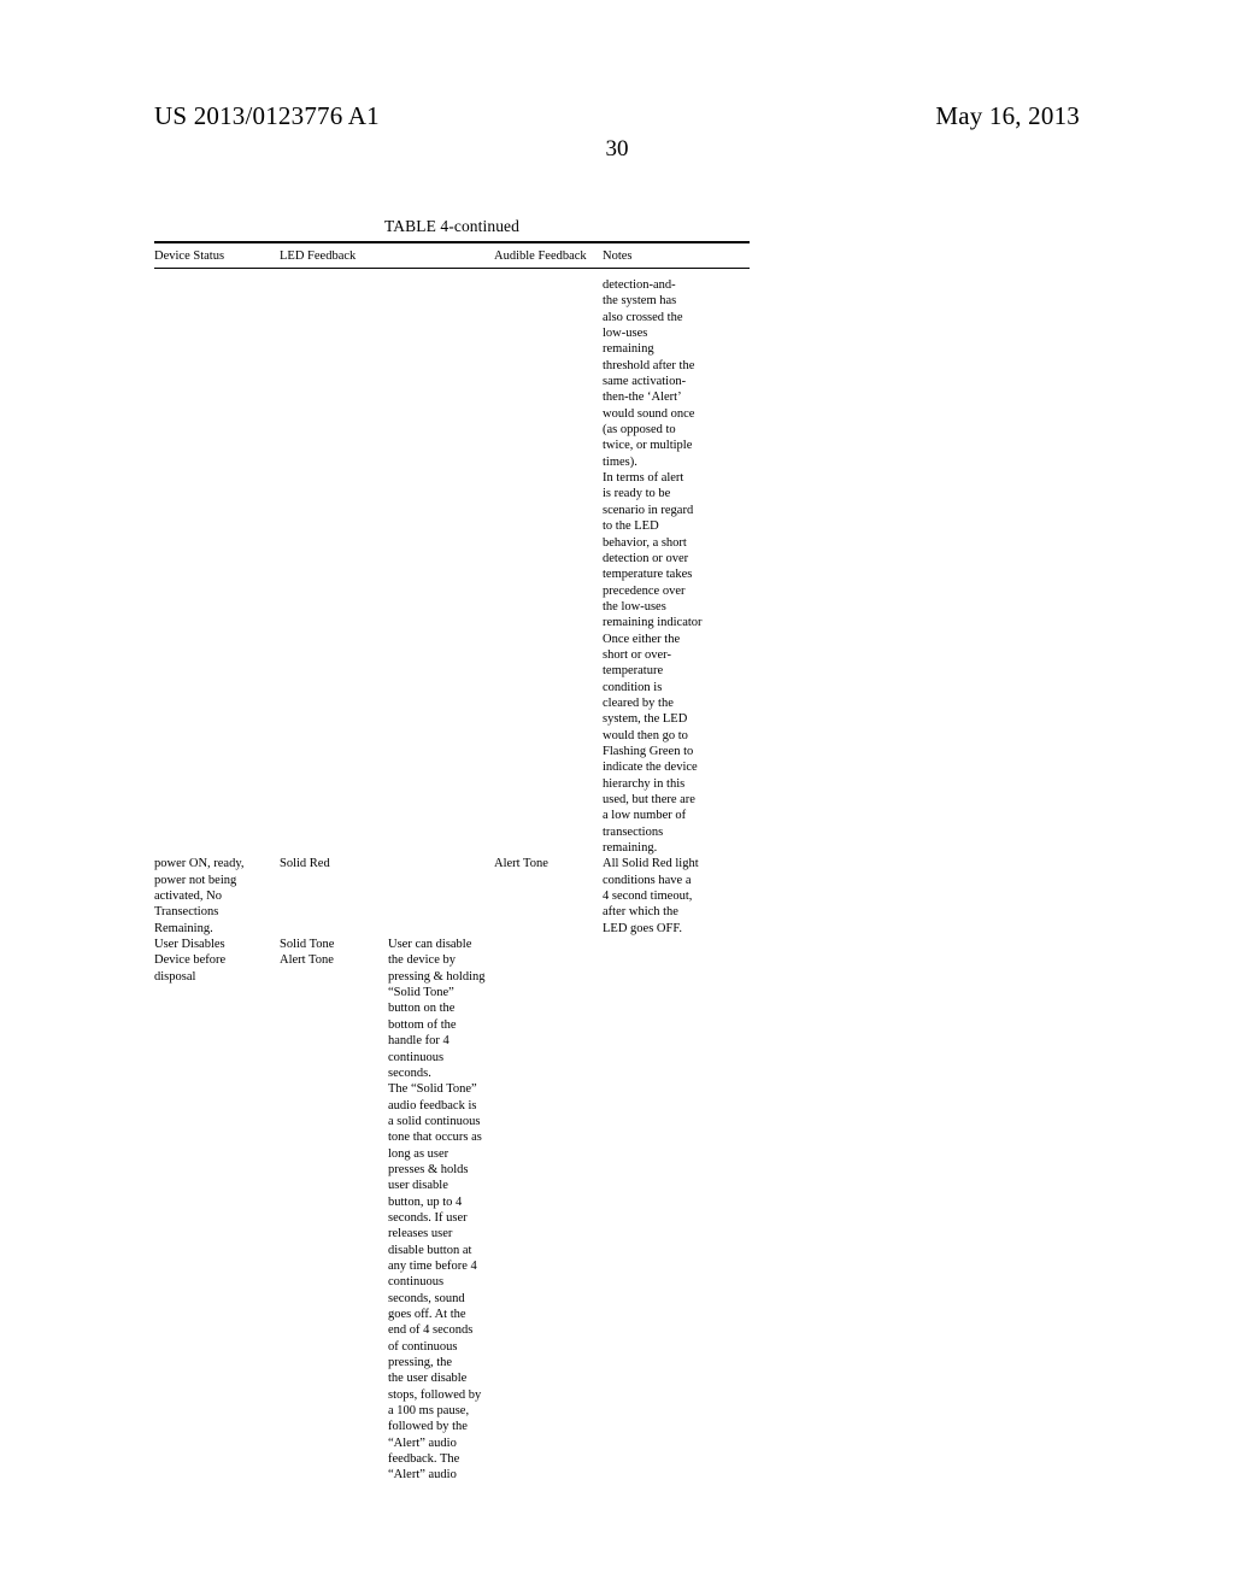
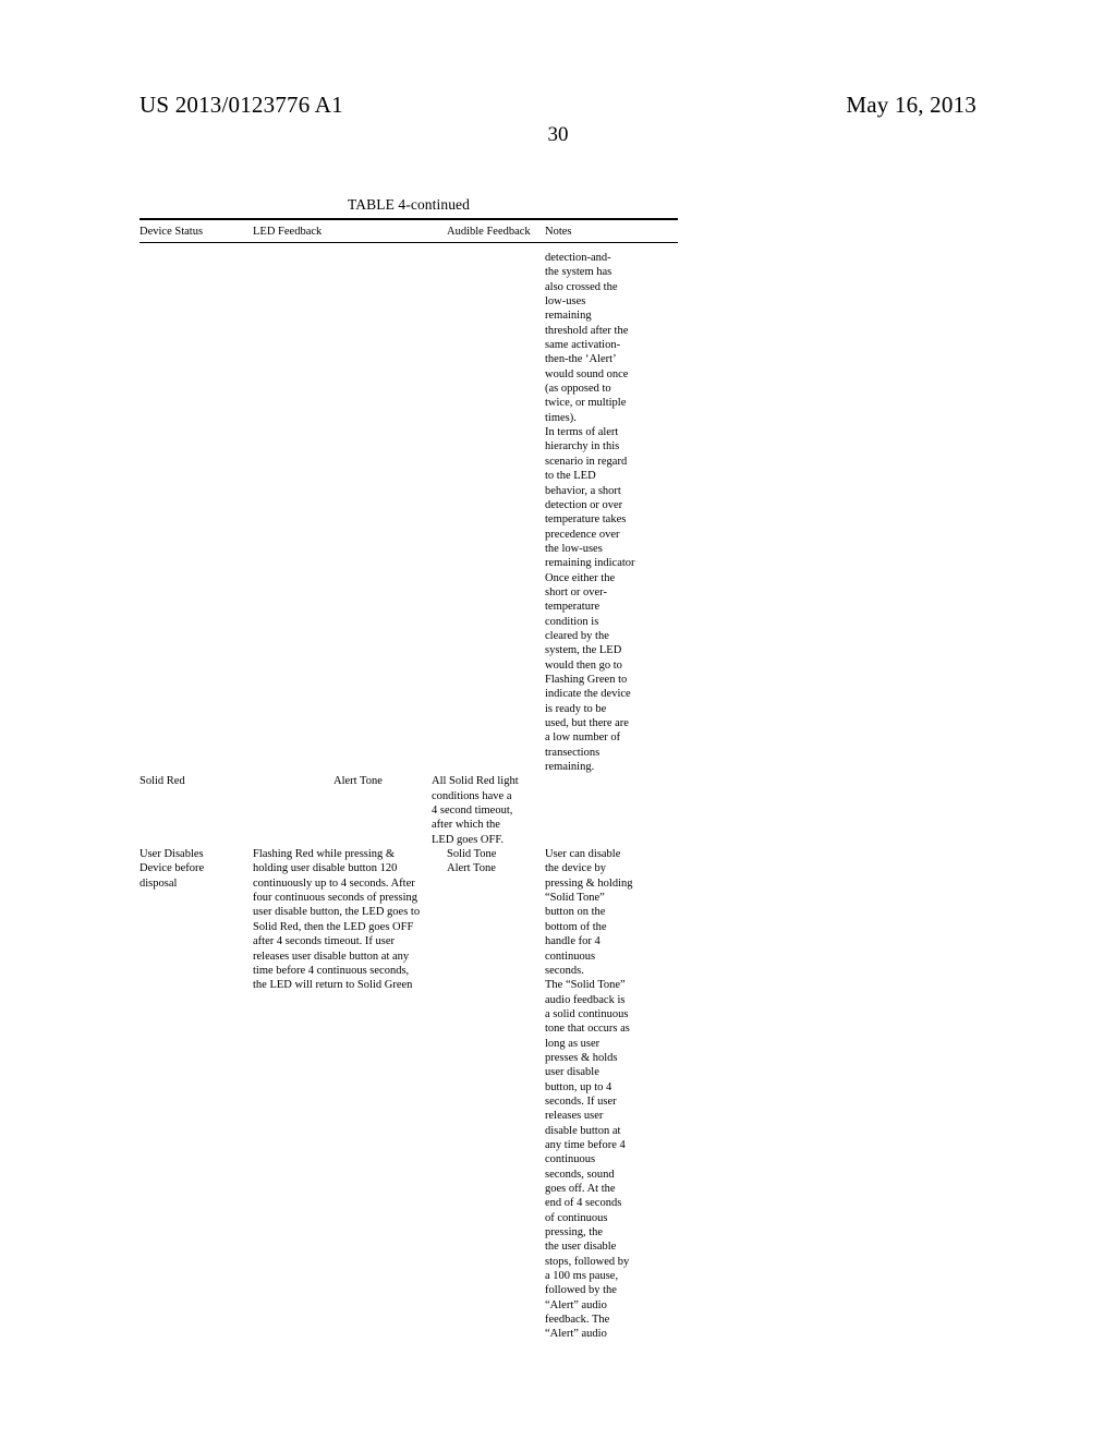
  US 2013/0123776 A1
  May 16, 2013
  30
  TABLE 4-continued
  Device Status
  LED Feedback
  Audible Feedback
  Notes
  detection-and-
  the system has
  also crossed the
  low-uses
  remaining
  threshold after the
  same activation-
  then-the ‘Alert’
  would sound once
  (as opposed to
  twice, or multiple
  times).
  In terms of alert
- is ready to be
+ hierarchy in this
  scenario in regard
  to the LED
  behavior, a short
  detection or over
  temperature takes
  precedence over
  the low-uses
  remaining indicator
  Once either the
  short or over-
  temperature
  condition is
  cleared by the
  system, the LED
  would then go to
  Flashing Green to
  indicate the device
- hierarchy in this
+ is ready to be
  used, but there are
  a low number of
  transections
  remaining.
- power ON, ready,
- power not being
- activated, No
- Transections
- Remaining.
  Solid Red
  Alert Tone
  All Solid Red light
  conditions have a
  4 second timeout,
  after which the
  LED goes OFF.
  User Disables
  Device before
  disposal
+ Flashing Red while pressing &
+ holding user disable button 120
+ continuously up to 4 seconds. After
+ four continuous seconds of pressing
+ user disable button, the LED goes to
+ Solid Red, then the LED goes OFF
+ after 4 seconds timeout. If user
+ releases user disable button at any
+ time before 4 continuous seconds,
+ the LED will return to Solid Green
  Solid Tone
  Alert Tone
  User can disable
  the device by
  pressing & holding
  “Solid Tone”
  button on the
  bottom of the
  handle for 4
  continuous
  seconds.
  The “Solid Tone”
  audio feedback is
  a solid continuous
  tone that occurs as
  long as user
  presses & holds
  user disable
  button, up to 4
  seconds. If user
  releases user
  disable button at
  any time before 4
  continuous
  seconds, sound
  goes off. At the
  end of 4 seconds
  of continuous
  pressing, the
  the user disable
  stops, followed by
  a 100 ms pause,
  followed by the
  “Alert” audio
  feedback. The
  “Alert” audio
